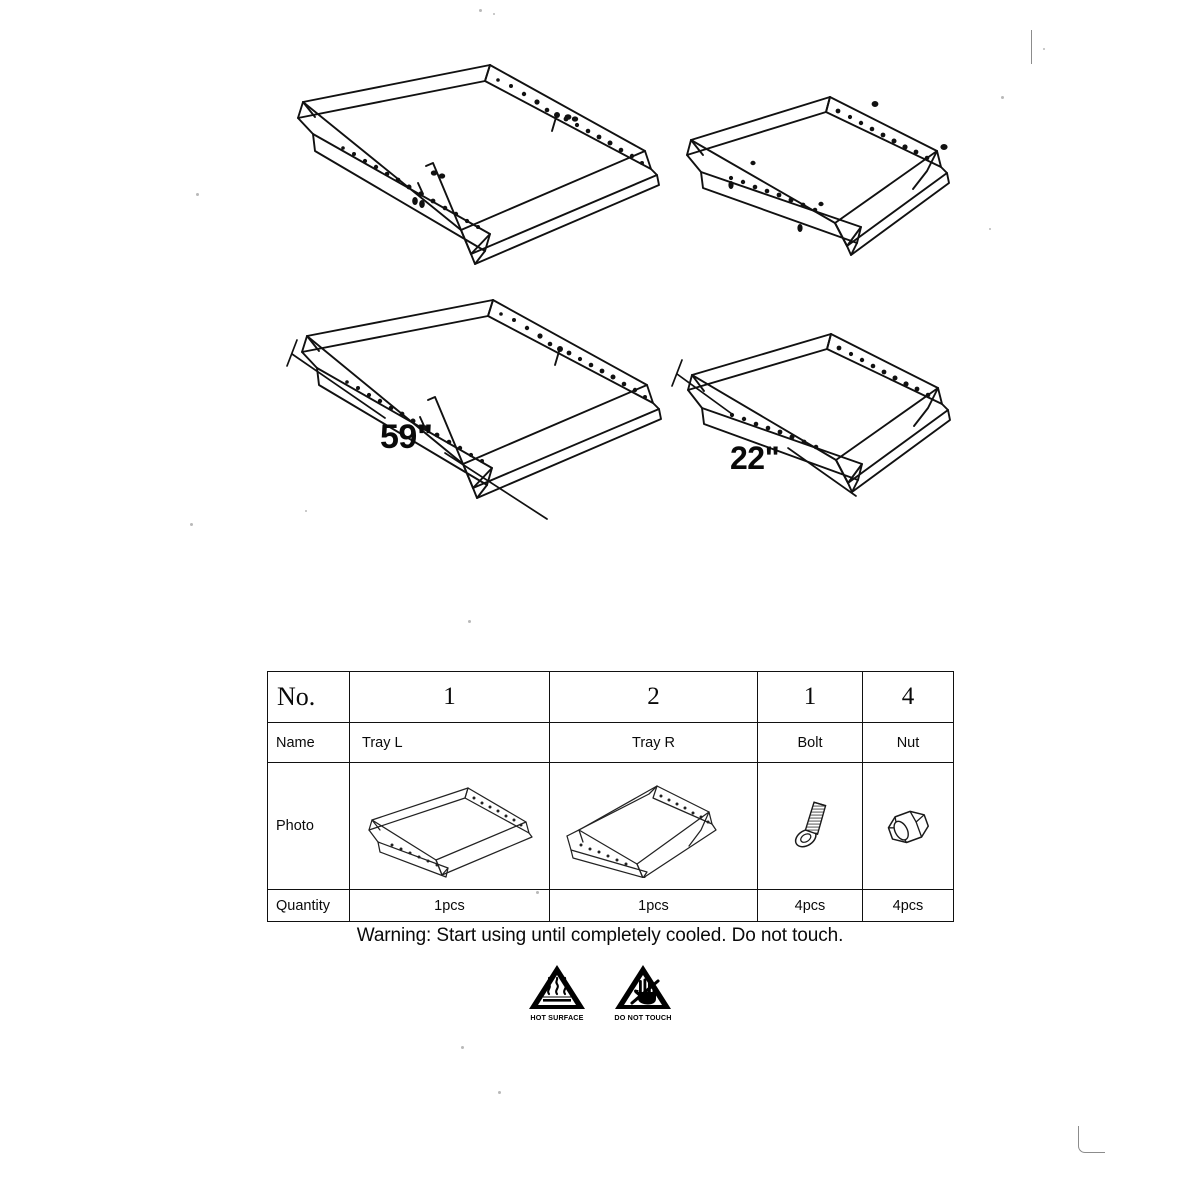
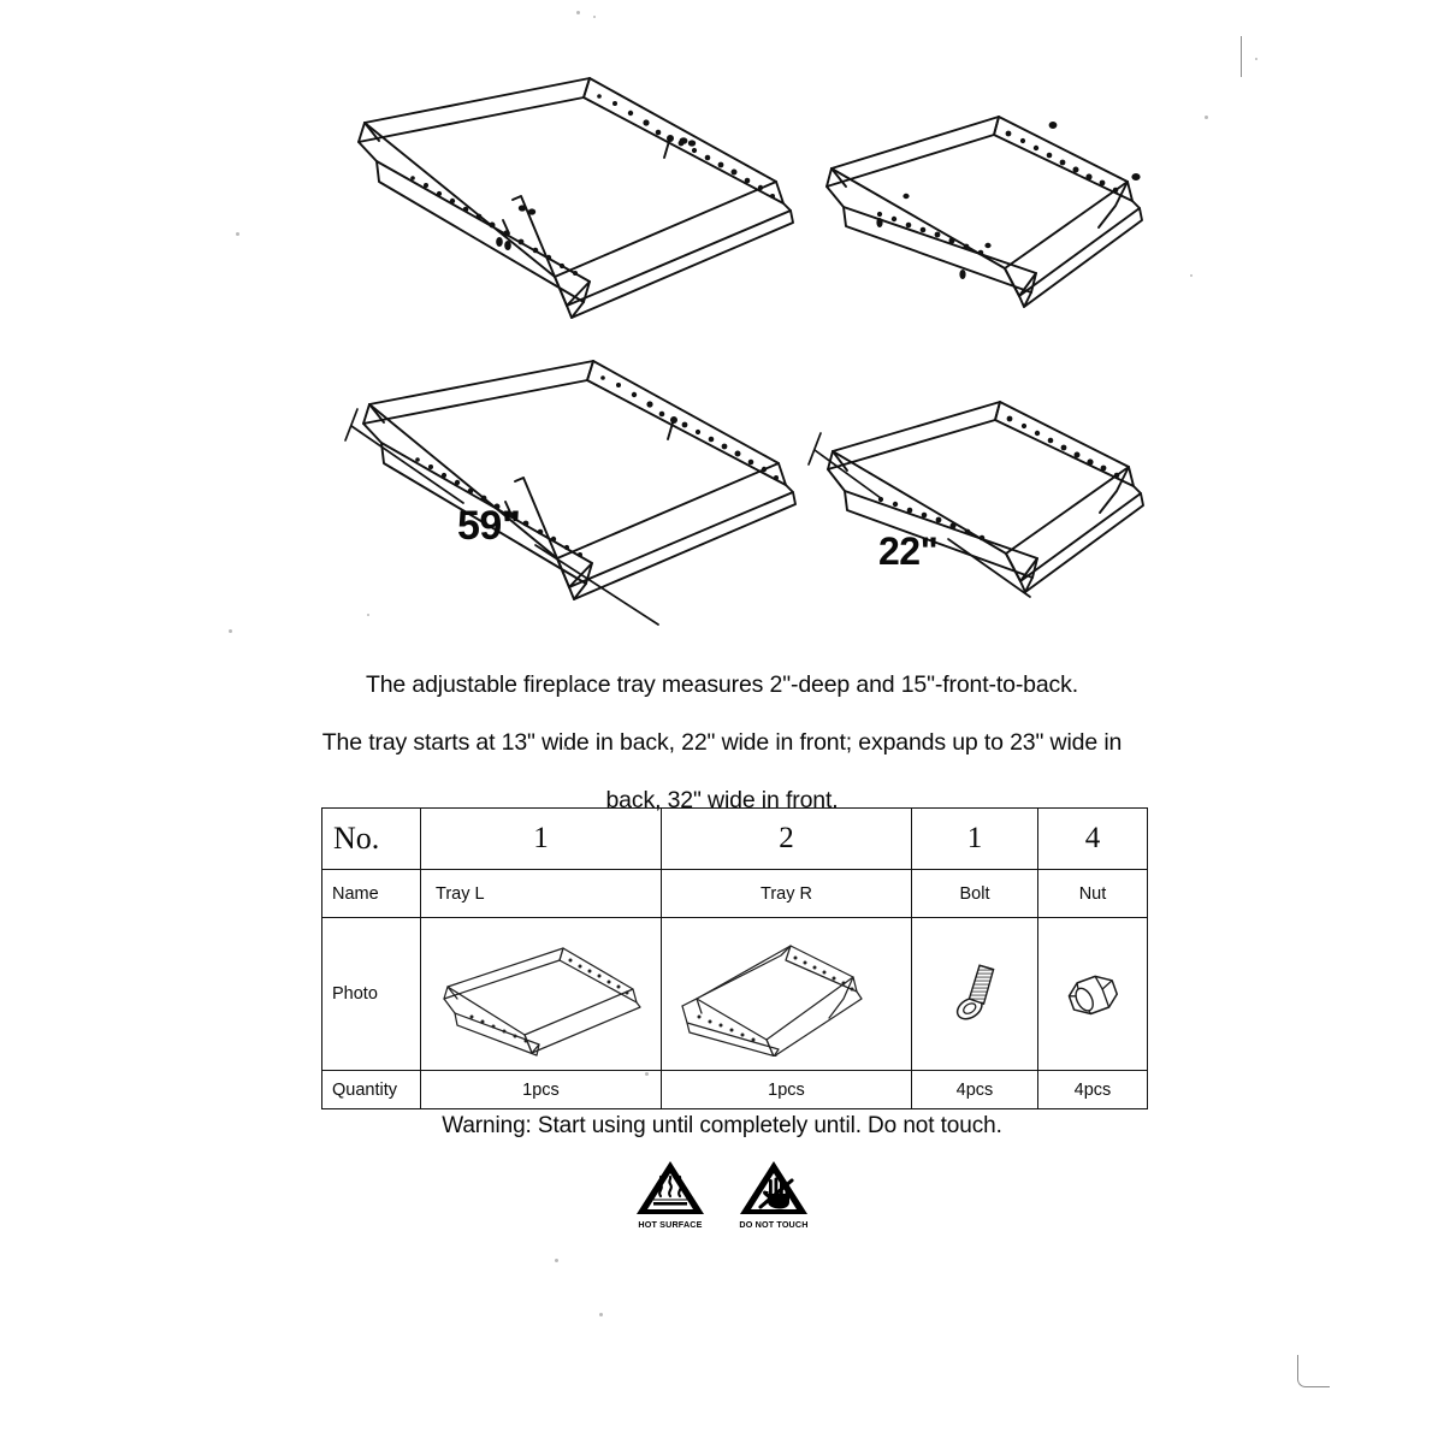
  59"
  22"
+ The adjustable fireplace tray measures 2"-deep and 15"-front-to-back.
+ The tray starts at 13" wide in back, 22" wide in front; expands up to 23" wide in
+ back, 32" wide in front.
  No.	1	2	1	4
  Name	Tray L	Tray R	Bolt	Nut
  Photo
  Quantity	1pcs	1pcs	4pcs	4pcs
- Warning: Start using until completely cooled. Do not touch.
+ Warning: Start using until completely until. Do not touch.
  HOT SURFACE
  DO NOT TOUCH
